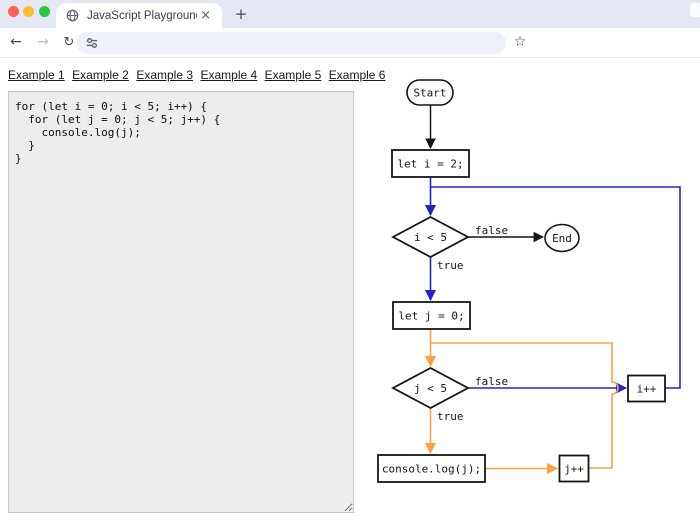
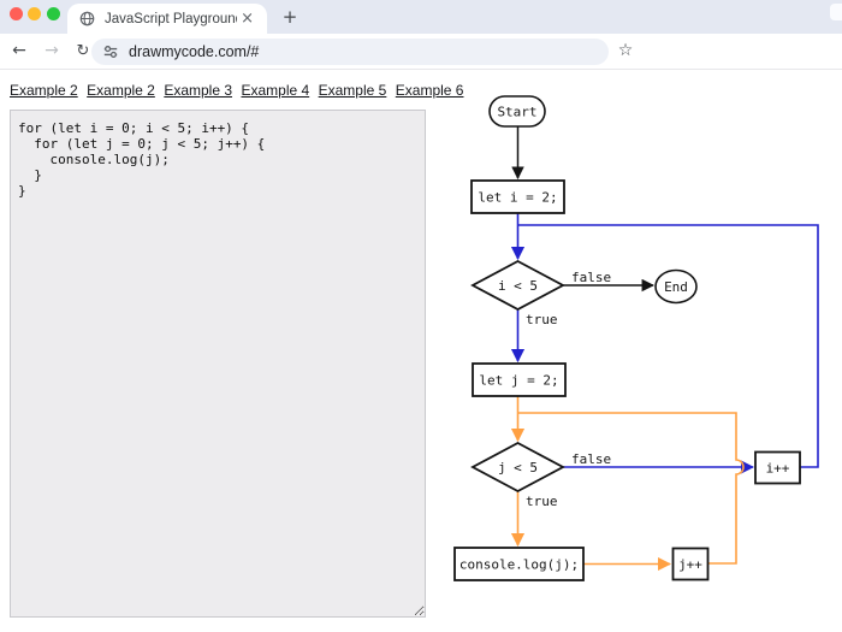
  JavaScript Playgroun
  ×
  +
  ←
  →
  ↻
+ drawmycode.com/#
  ☆
- Example 1 Example 2 Example 3 Example 4 Example 5 Example 6
+ Example 2 Example 2 Example 3 Example 4 Example 5 Example 6
  for (let i = 0; i < 5; i++) {
  for (let j = 0; j < 5; j++) {
  console.log(j);
  }
  }
  Start
  let i = 2;
  i < 5
  End
- let j = 0;
+ let j = 2;
  j < 5
  console.log(j);
  j++
  i++
  false
  true
  false
  true
